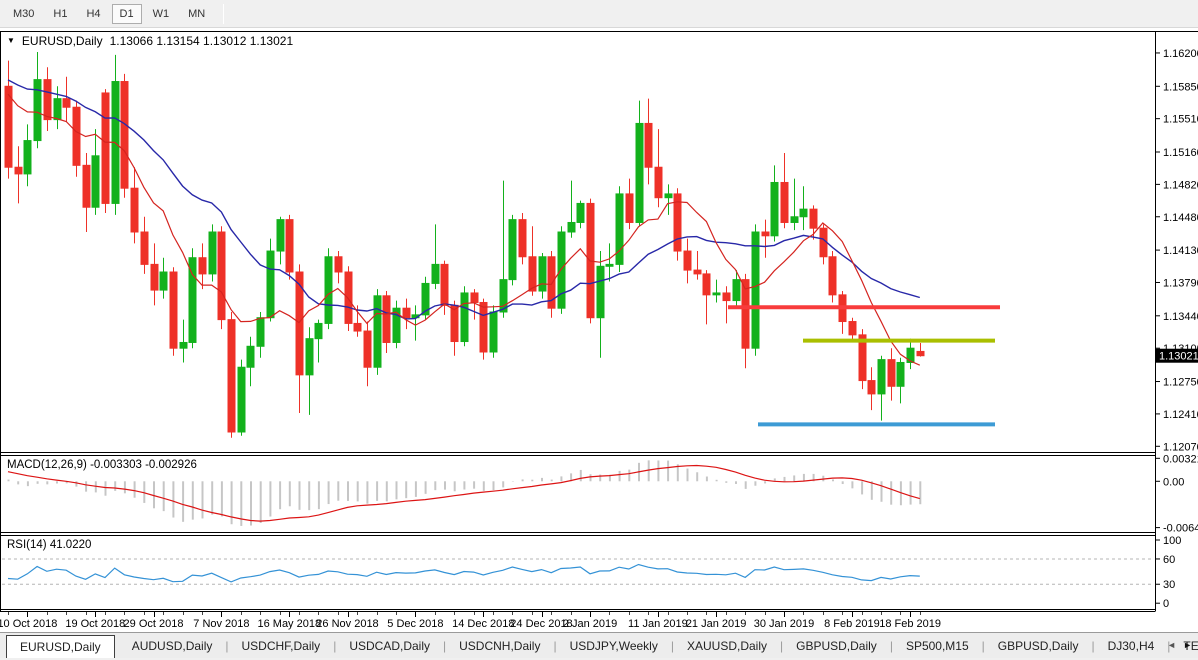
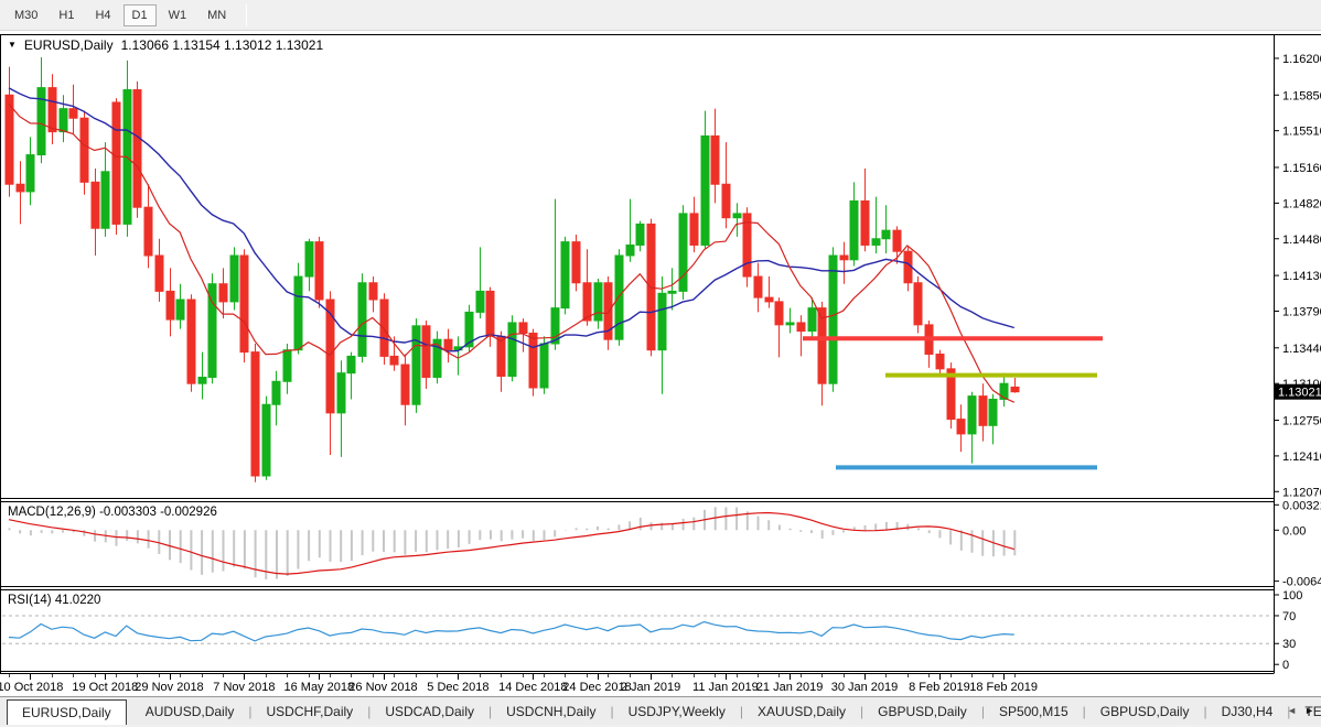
  M30
  H1
  H4
  D1
  W1
  MN
  1.1620
  1.1585
  1.1551
  1.1516
  1.1482
  1.1448
  1.1413
  1.1379
  1.1344
  1.1275
  1.1241
  1.1207
  1.13021
  0.0032
  0.00
  -0.0064
  100
- 60
+ 70
  30
  0
  10 Oct 2018
  19 Oct 2018
- 29 Oct 2018
+ 29 Nov 2018
  7 Nov 2018
  16 May 2018
  26 Nov 2018
  5 Dec 2018
  14 Dec 2018
  24 Dec 2018
  2 Jan 2019
  11 Jan 2019
  21 Jan 2019
  30 Jan 2019
  8 Feb 2019
  18 Feb 2019
  ▼
  EURUSD,Daily
  1.13066 1.13154 1.13012 1.13021
  MACD(12,26,9) -0.003303 -0.002926
  RSI(14) 41.0220
  EURUSD,Daily
  AUDUSD,Daily
  |
  USDCHF,Daily
  |
  USDCAD,Daily
  |
  USDCNH,Daily
  |
  USDJPY,Weekly
  |
  XAUUSD,Daily
  |
  GBPUSD,Daily
  |
  SP500,M15
  |
  GBPUSD,Daily
  |
  DJ30,H4
  |
  ◄
  ►
